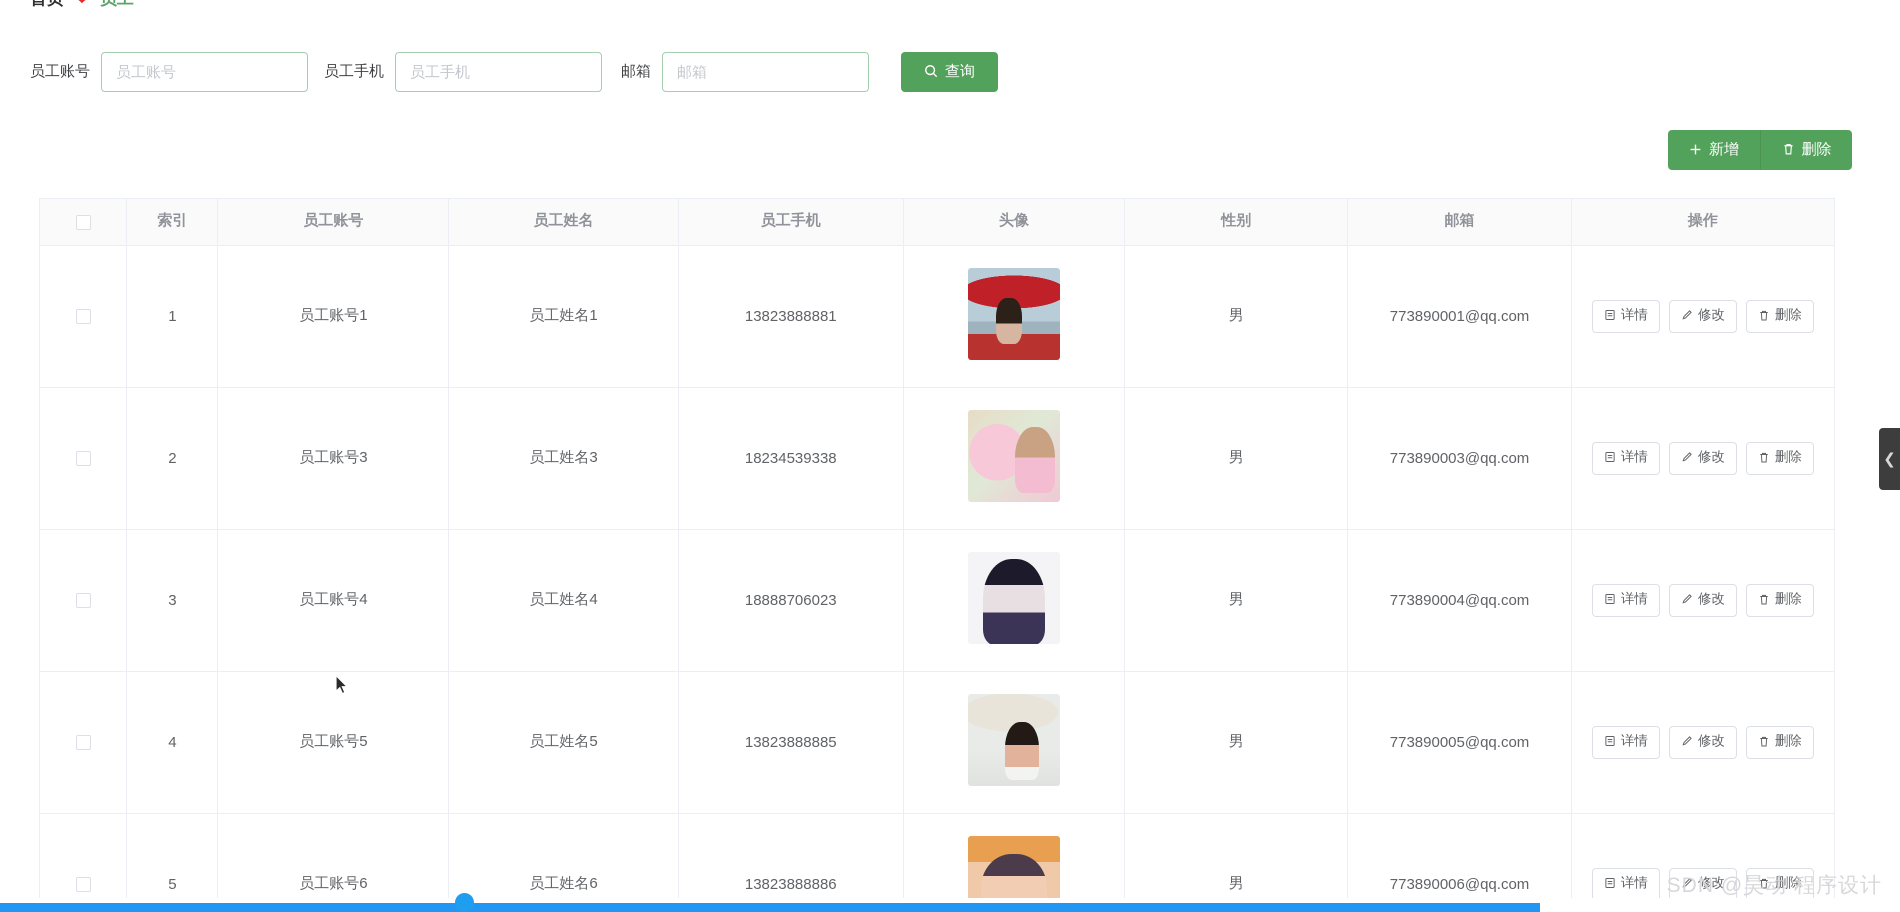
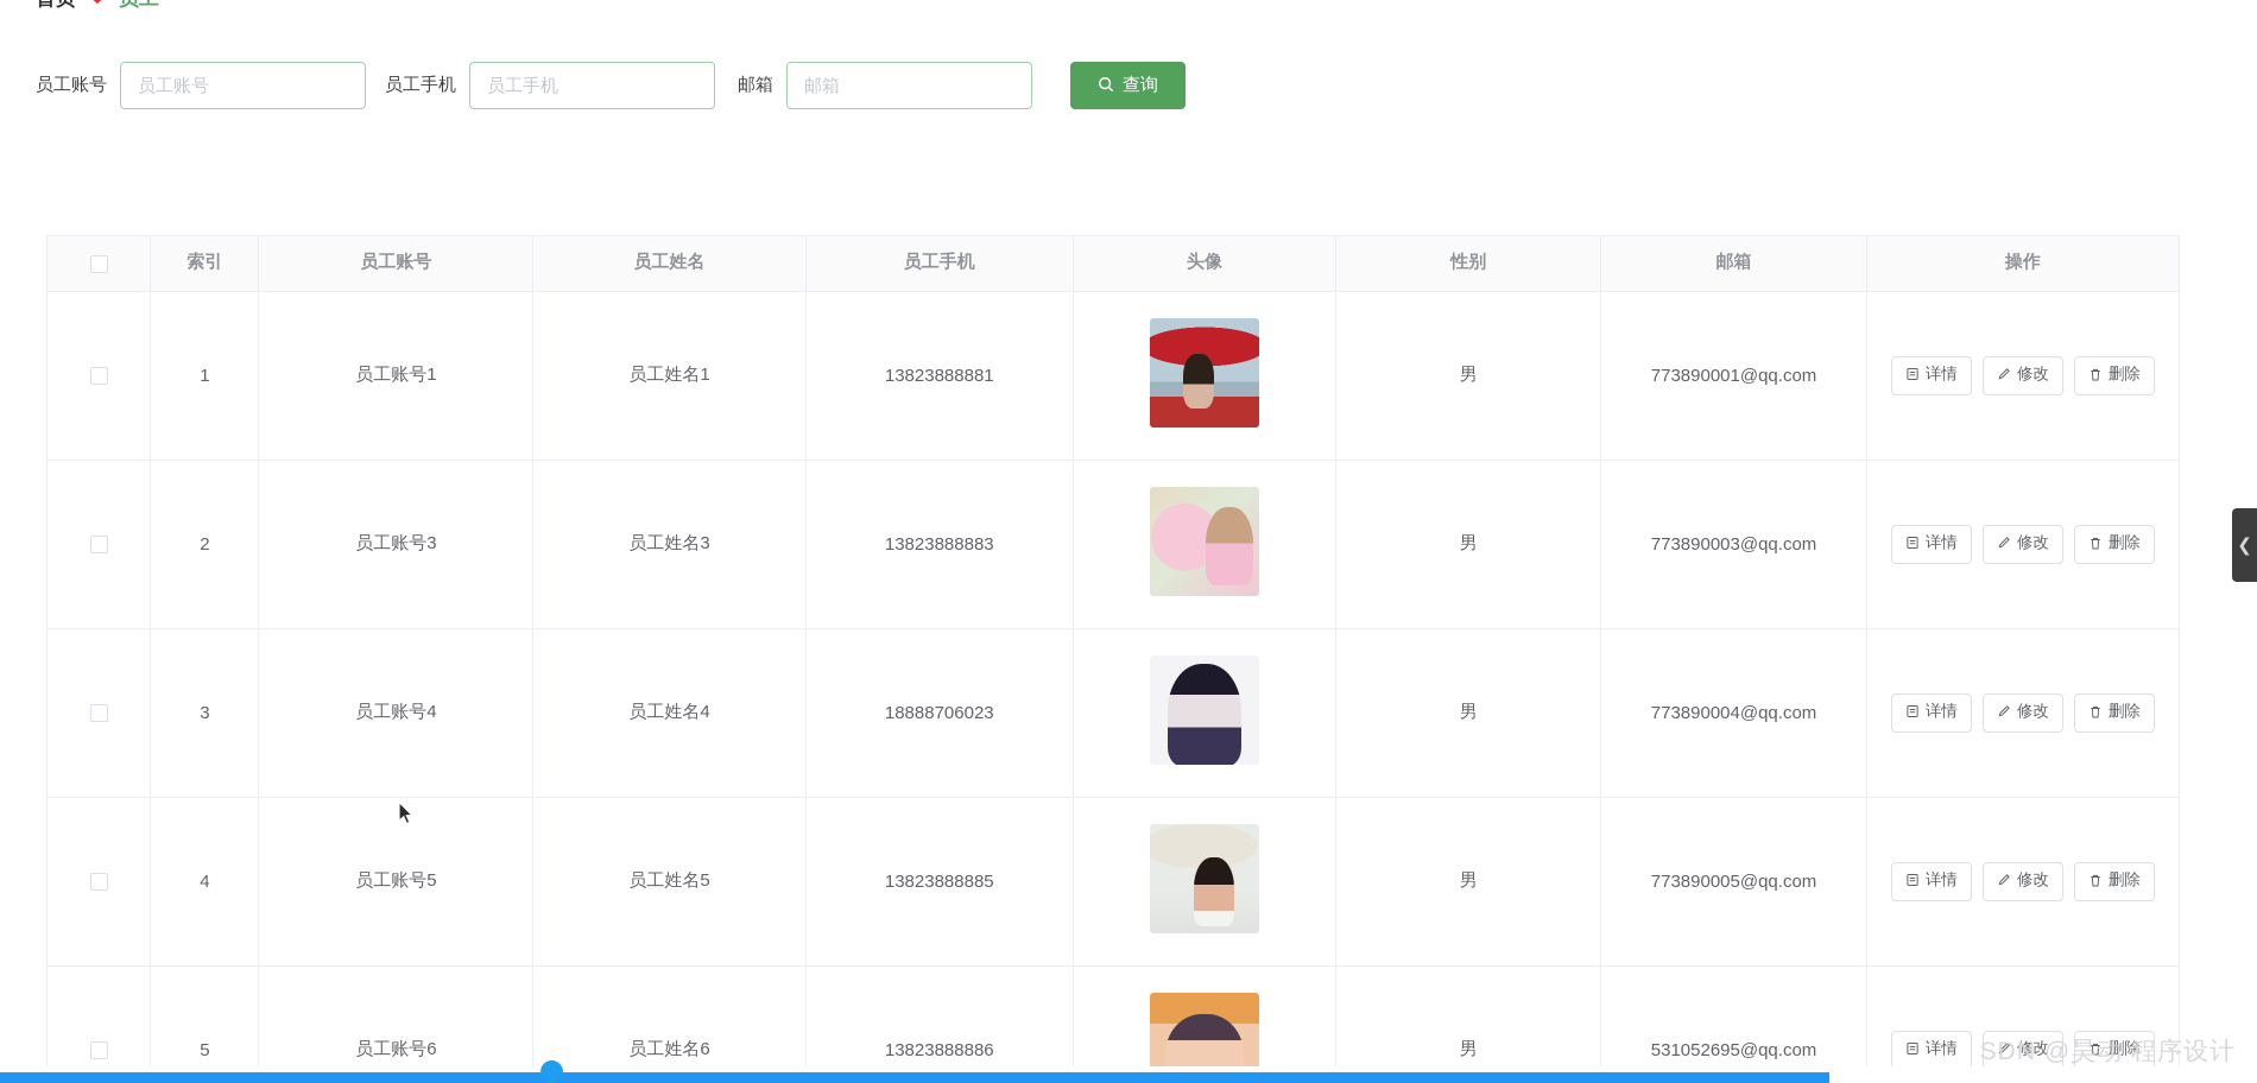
  员工账号
  员工账号
  员工手机
  员工手机
  邮箱
  邮箱
  查询
- 新增
- 删除
  	索引	员工账号	员工姓名	员工手机	头像	性别	邮箱	操作
  	1	员工账号1	员工姓名1	13823888881		男	773890001@qq.com	详情 修改 删除
- 	2	员工账号3	员工姓名3	18234539338		男	773890003@qq.com	详情 修改 删除
+ 	2	员工账号3	员工姓名3	13823888883		男	773890003@qq.com	详情 修改 删除
  	3	员工账号4	员工姓名4	18888706023		男	773890004@qq.com	详情 修改 删除
  	4	员工账号5	员工姓名5	13823888885		男	773890005@qq.com	详情 修改 删除
- 	5	员工账号6	员工姓名6	13823888886		男	773890006@qq.com	详情 修改 删除
+ 	5	员工账号6	员工姓名6	13823888886		男	531052695@qq.com	详情 修改 删除
  ❮
  SDN @昊动 程序设计
